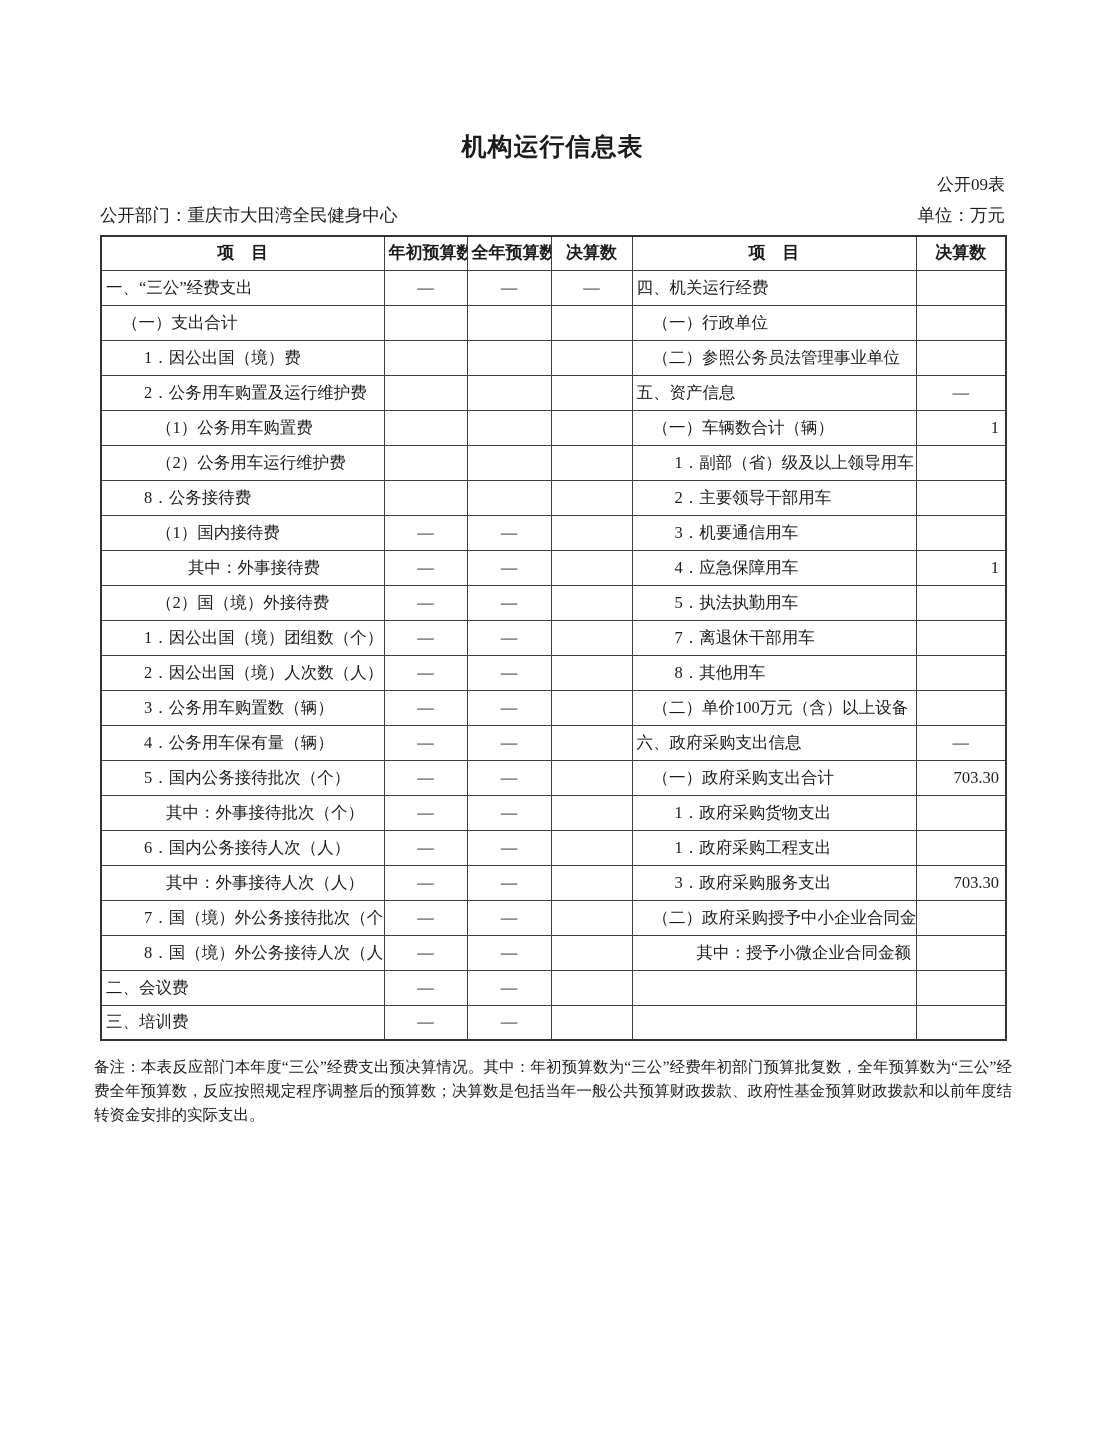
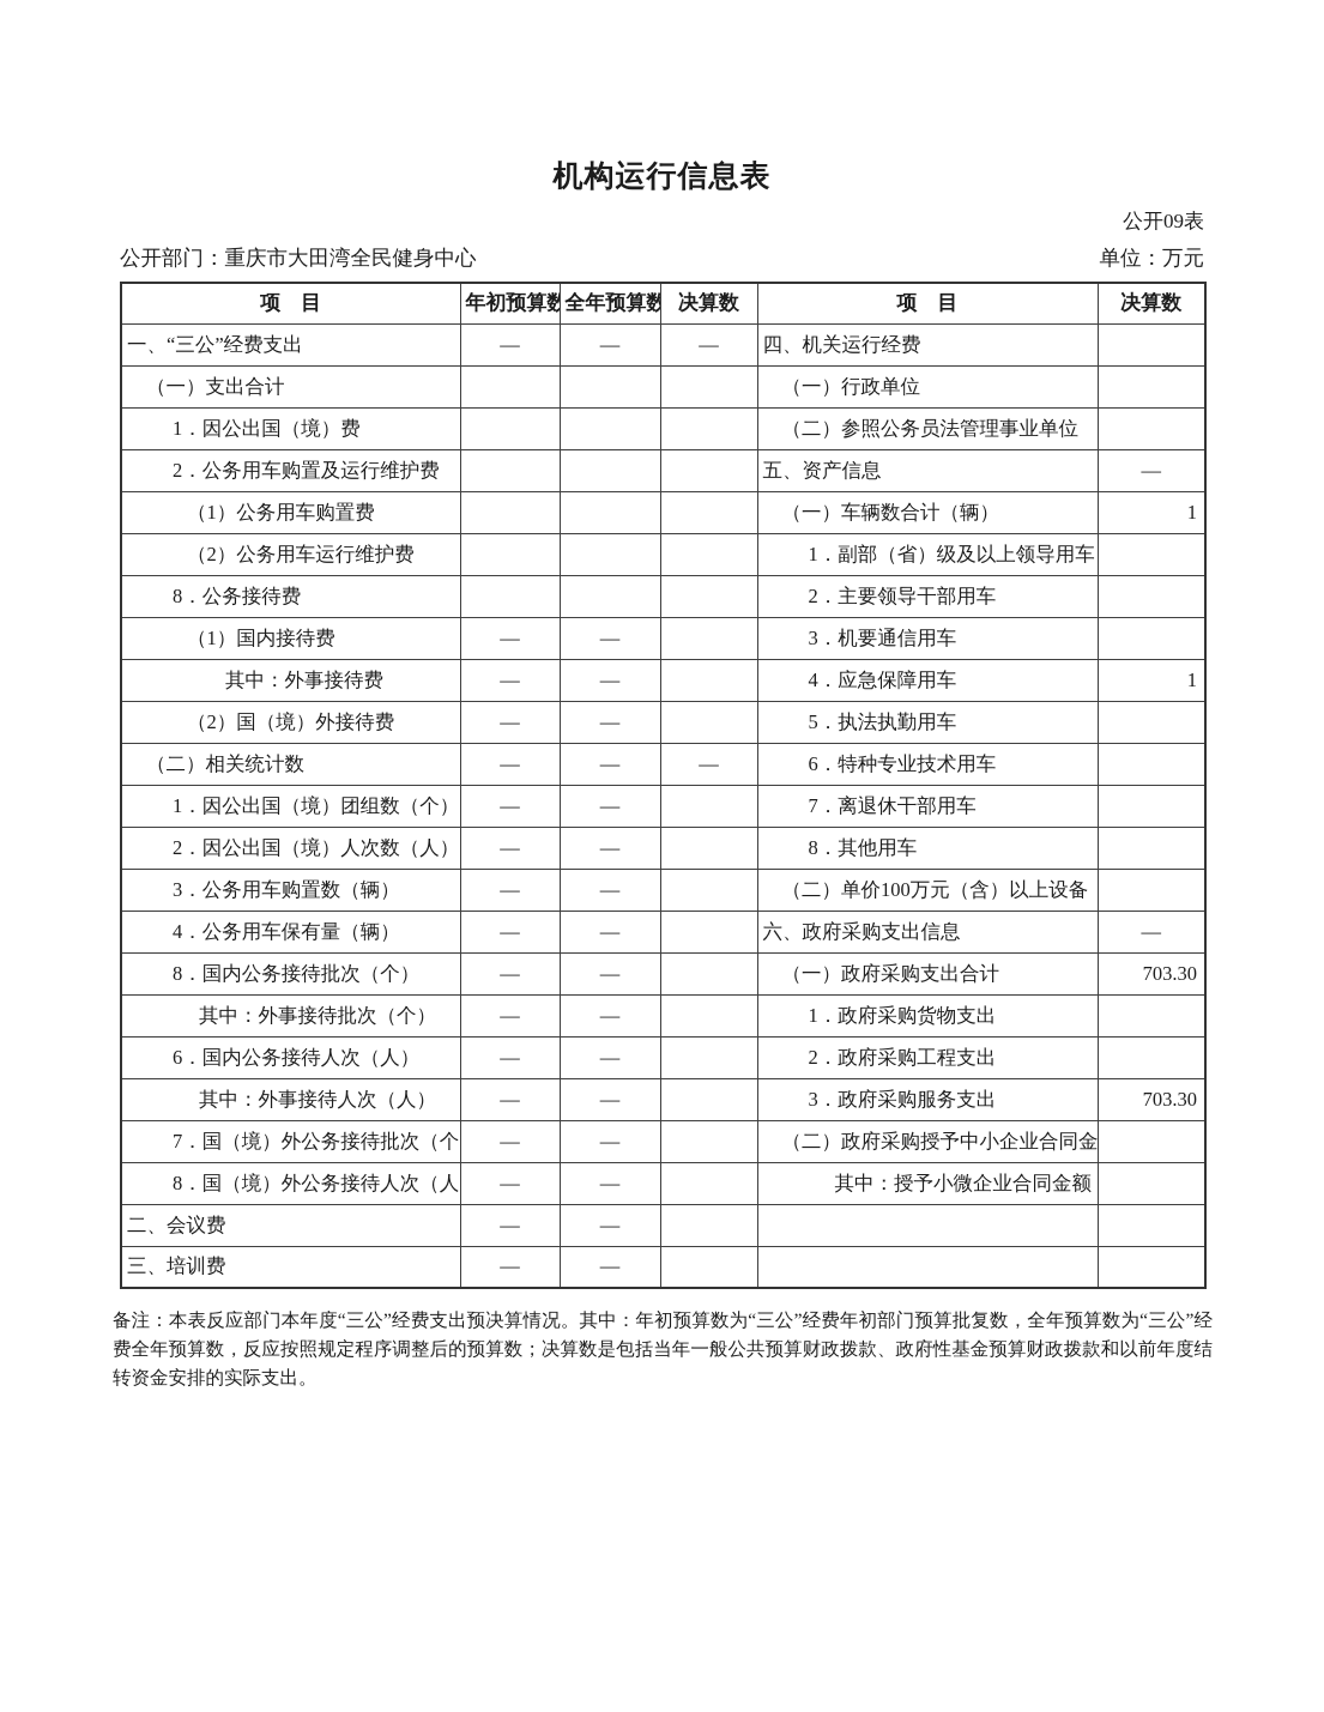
  机构运行信息表
  公开09表
  公开部门：重庆市大田湾全民健身中心
  单位：万元
  项 目	年初预算数	全年预算数	决算数	项 目	决算数
  一、“三公”经费支出	—	—	—	四、机关运行经费
  （一）支出合计				（一）行政单位
  1．因公出国（境）费				（二）参照公务员法管理事业单位
  2．公务用车购置及运行维护费				五、资产信息	—
  （1）公务用车购置费				（一）车辆数合计（辆）	1
  （2）公务用车运行维护费				1．副部（省）级及以上领导用车
  8．公务接待费				2．主要领导干部用车
  （1）国内接待费	—	—		3．机要通信用车
  其中：外事接待费	—	—		4．应急保障用车	1
  （2）国（境）外接待费	—	—		5．执法执勤用车
+ （二）相关统计数	—	—	—	6．特种专业技术用车
  1．因公出国（境）团组数（个）	—	—		7．离退休干部用车
  2．因公出国（境）人次数（人）	—	—		8．其他用车
  3．公务用车购置数（辆）	—	—		（二）单价100万元（含）以上设备
  4．公务用车保有量（辆）	—	—		六、政府采购支出信息	—
- 5．国内公务接待批次（个）	—	—		（一）政府采购支出合计	703.30
+ 8．国内公务接待批次（个）	—	—		（一）政府采购支出合计	703.30
  其中：外事接待批次（个）	—	—		1．政府采购货物支出
- 6．国内公务接待人次（人）	—	—		1．政府采购工程支出
+ 6．国内公务接待人次（人）	—	—		2．政府采购工程支出
  其中：外事接待人次（人）	—	—		3．政府采购服务支出	703.30
  7．国（境）外公务接待批次（个	—	—		（二）政府采购授予中小企业合同金
  8．国（境）外公务接待人次（人	—	—		其中：授予小微企业合同金额
  二、会议费	—	—
  三、培训费	—	—
  备注：本表反应部门本年度“三公”经费支出预决算情况。其中：年初预算数为“三公”经费年初部门预算批复数，全年预算数为“三公”经费全年预算数，反应按照规定程序调整后的预算数；决算数是包括当年一般公共预算财政拨款、政府性基金预算财政拨款和以前年度结转资金安排的实际支出。
